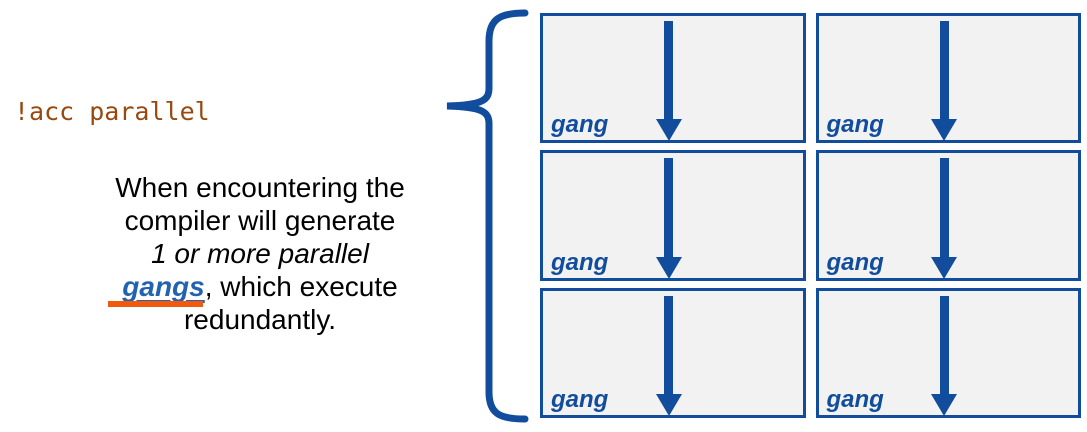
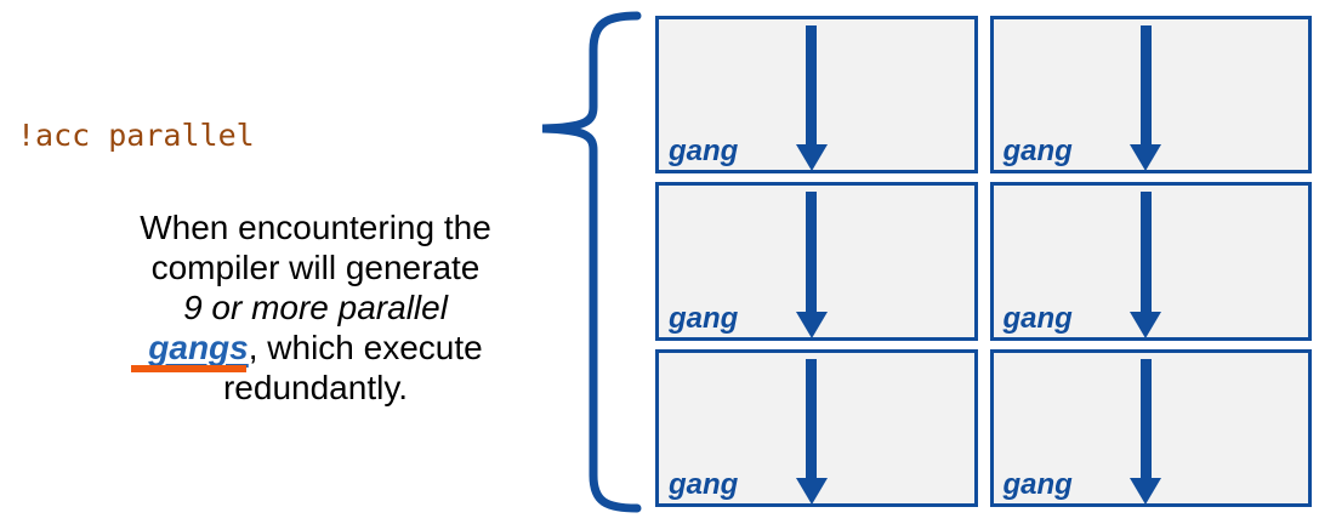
  !acc parallel
  When encountering the
  compiler will generate
- 1 or more parallel
+ 9 or more parallel
  gangs, which execute
  redundantly.
  gang
  gang
  gang
  gang
  gang
  gang
